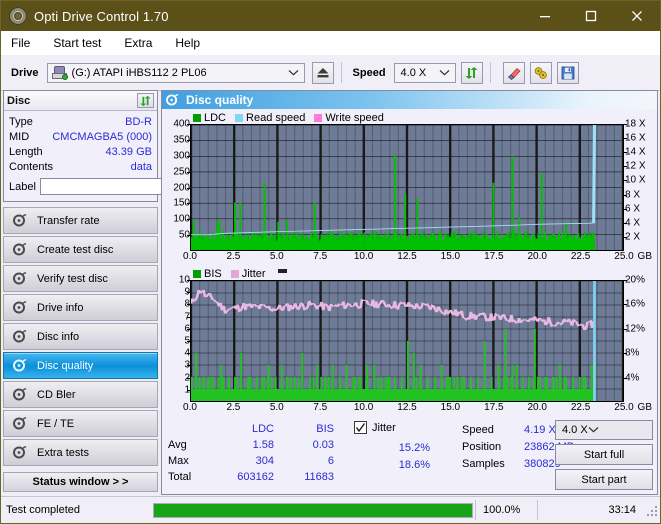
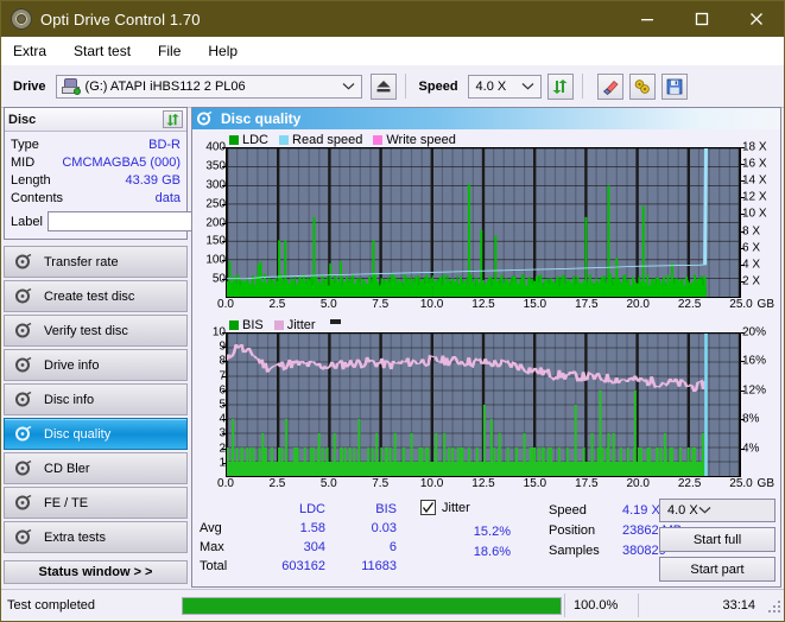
  Opti Drive Control 1.70
- File
+ Extra
  Start test
- Extra
+ File
  Help
  Drive
  (G:) ATAPI iHBS112 2 PL06
  Speed
  4.0 X
  Disc
  Type
  BD-R
  MID
  CMCMAGBA5 (000)
  Length
  43.39 GB
  Contents
  data
  Label
  Transfer rate
  Create test disc
  Verify test disc
  Drive info
  Disc info
  Disc quality
  CD Bler
  FE / TE
  Extra tests
  Status window > >
  Disc quality
  LDC
  Read speed
  Write speed
  2 X
  4 X
  6 X
  8 X
  10 X
  12 X
  14 X
  16 X
  18 X
  0.0
  2.5
  5.0
  7.5
  10.0
  12.5
  15.0
  17.5
  20.0
  22.5
  25.0
  GB
  BIS
  Jitter
  4%
  8%
  12%
  16%
  20%
  0.0
  2.5
  5.0
  7.5
  10.0
  12.5
  15.0
  17.5
  20.0
  22.5
  25.0
  GB
  	LDC	BIS
  Avg	1.58	0.03
  Max	304	6
  Total	603162	11683
  Jitter
  15.2%
  18.6%
  Speed
  4.19 X
  Position
  23862
  Samples
  38082
  4.0 X
  Start full
  Start part
  Test completed
  100.0%
  33:14
